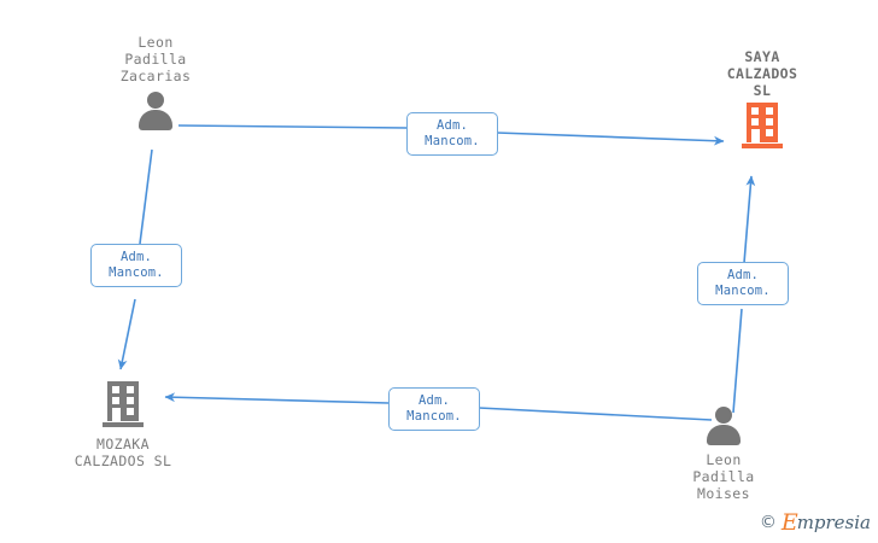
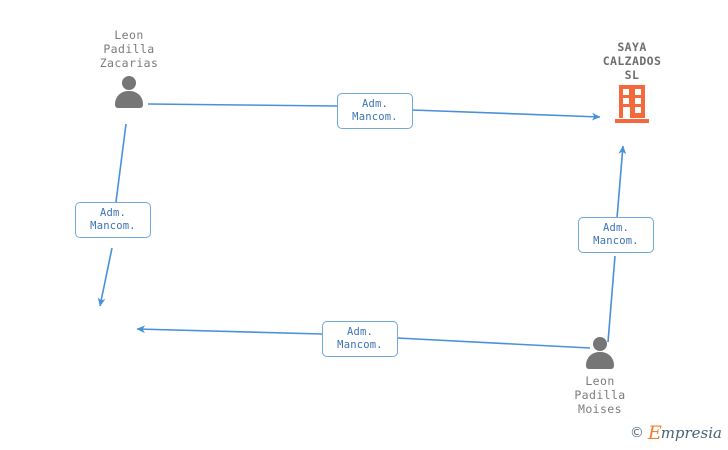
  Leon
  Padilla
  Zacarias
  SAYA
  CALZADOS
  SL
- MOZAKA
- CALZADOS SL
  Leon
  Padilla
  Moises
  Adm.
  Mancom.
  Adm.
  Mancom.
  Adm.
  Mancom.
  Adm.
  Mancom.
  ©
  E
  mpresia
